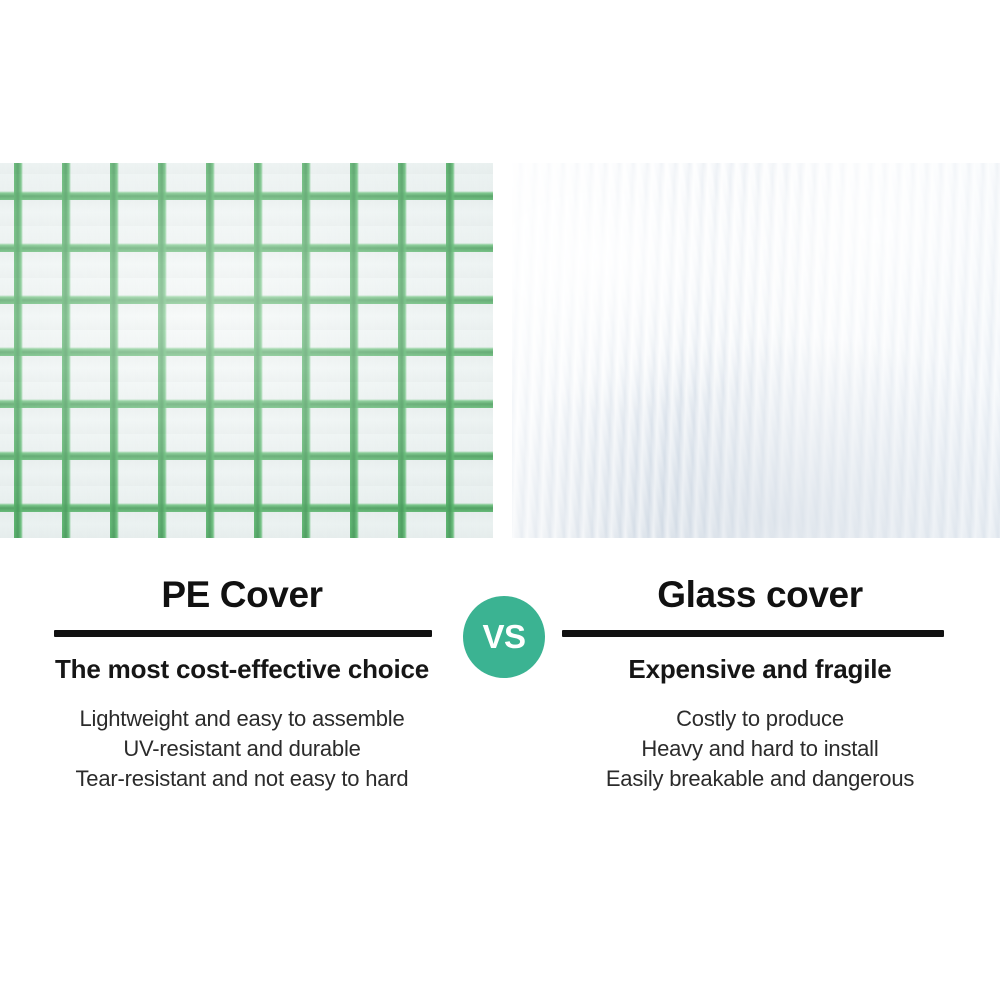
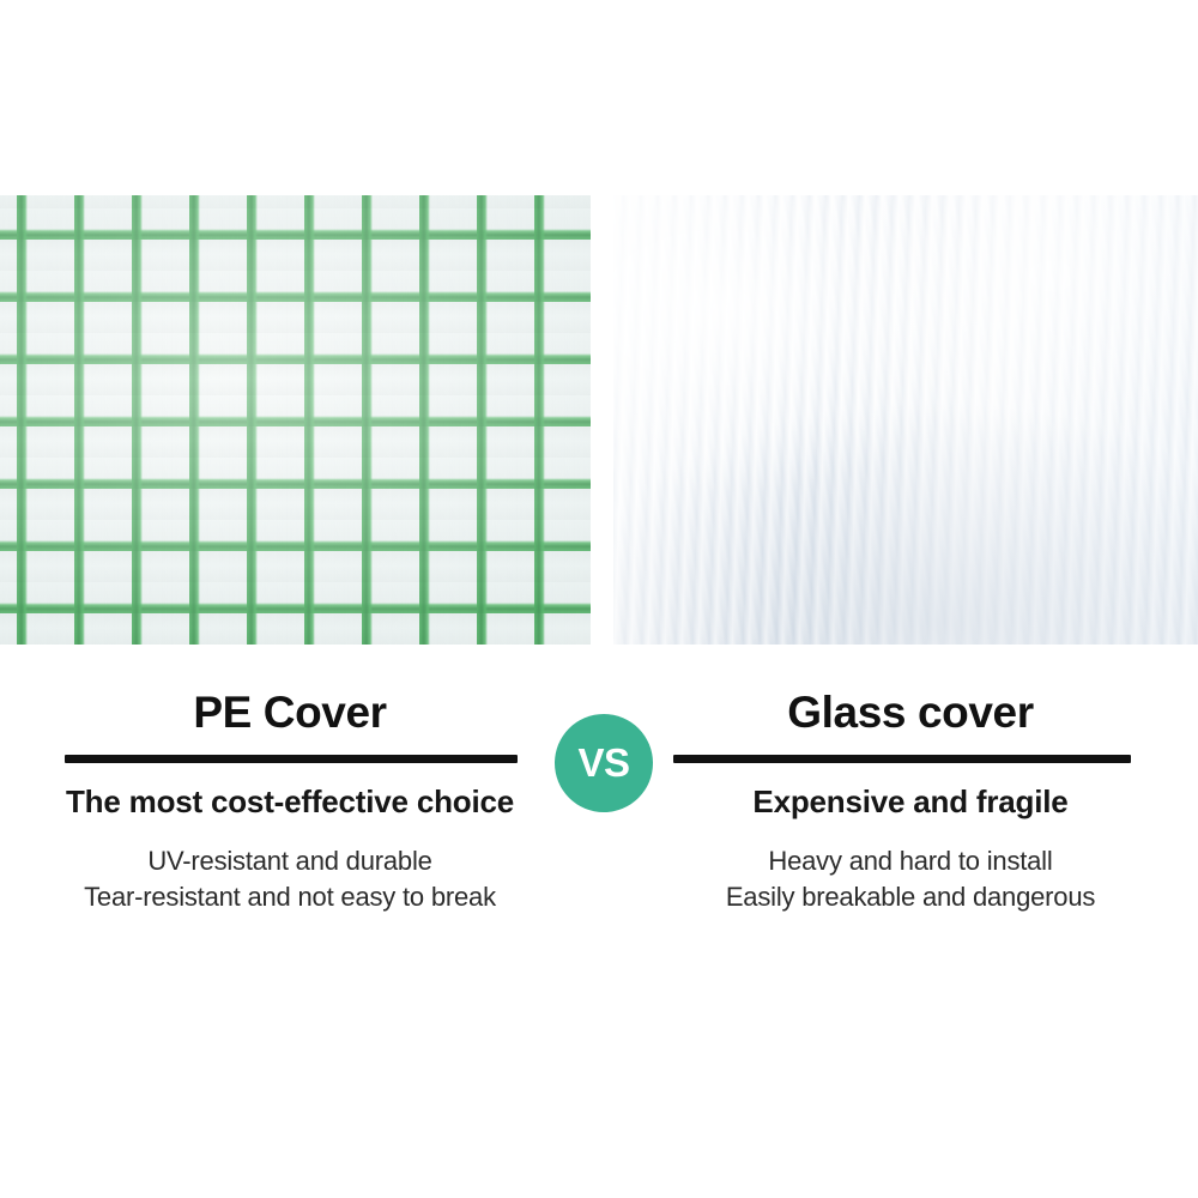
  PE Cover
  The most cost-effective choice
- Lightweight and easy to assemble
  UV-resistant and durable
- Tear-resistant and not easy to hard
+ Tear-resistant and not easy to break
  Glass cover
  Expensive and fragile
- Costly to produce
  Heavy and hard to install
  Easily breakable and dangerous
  VS
